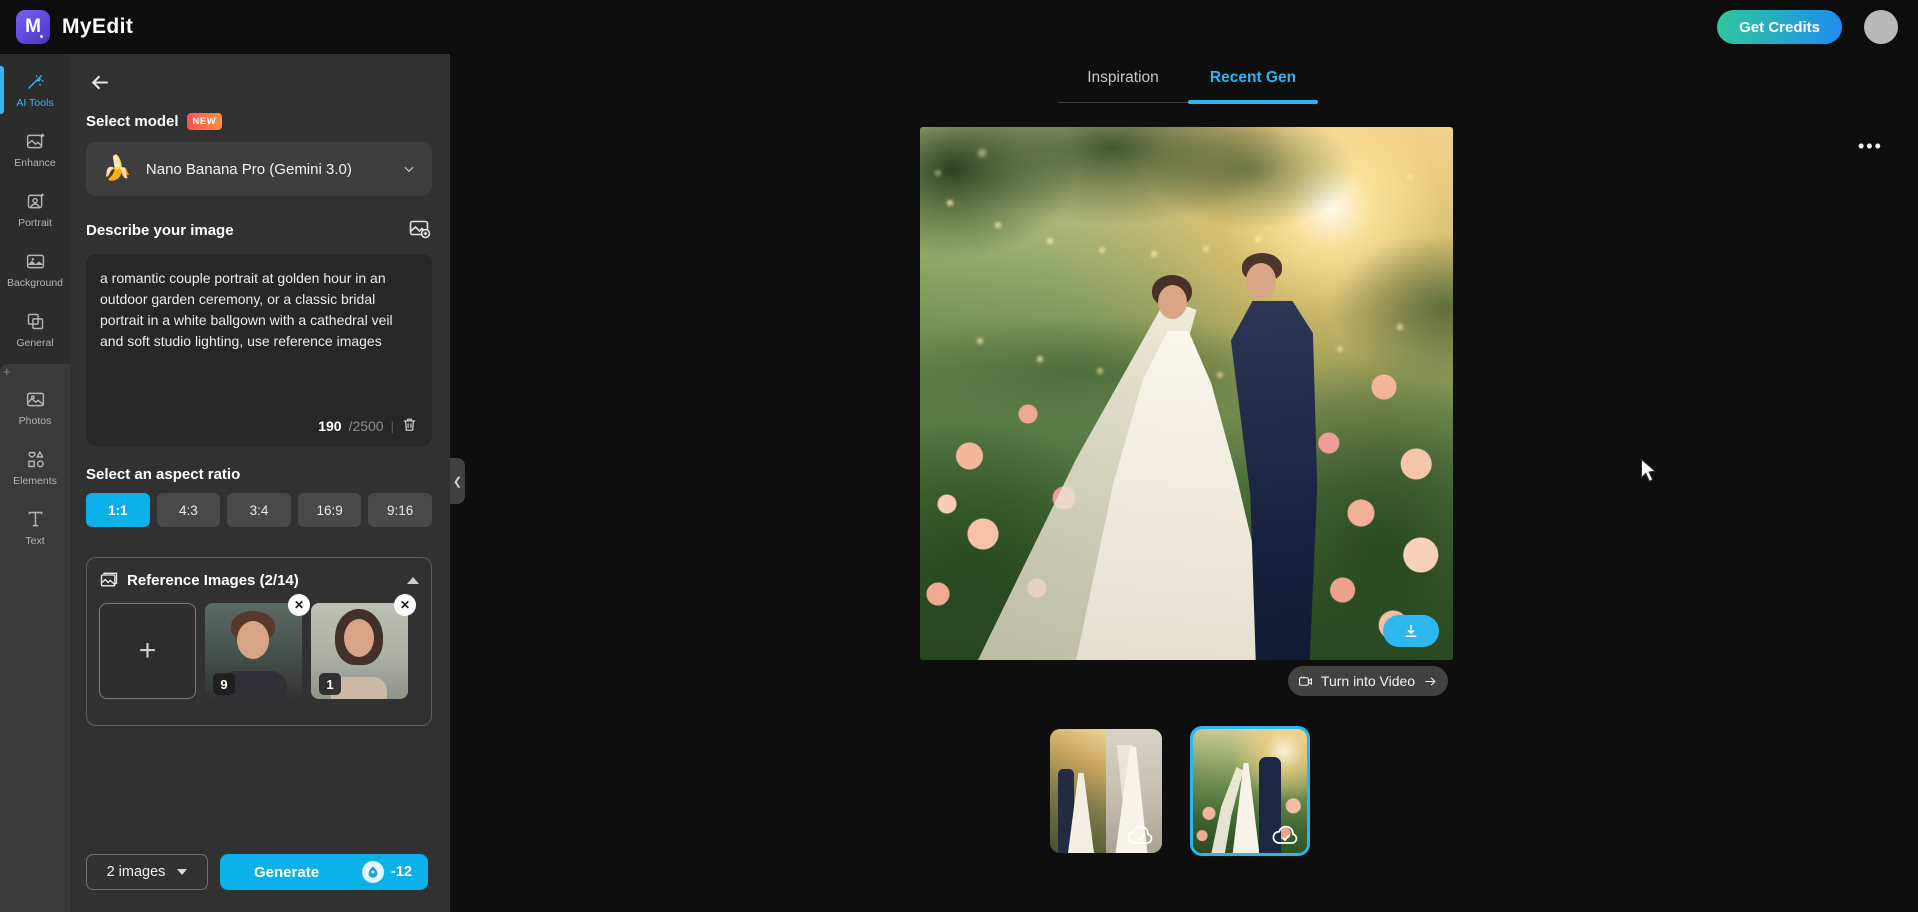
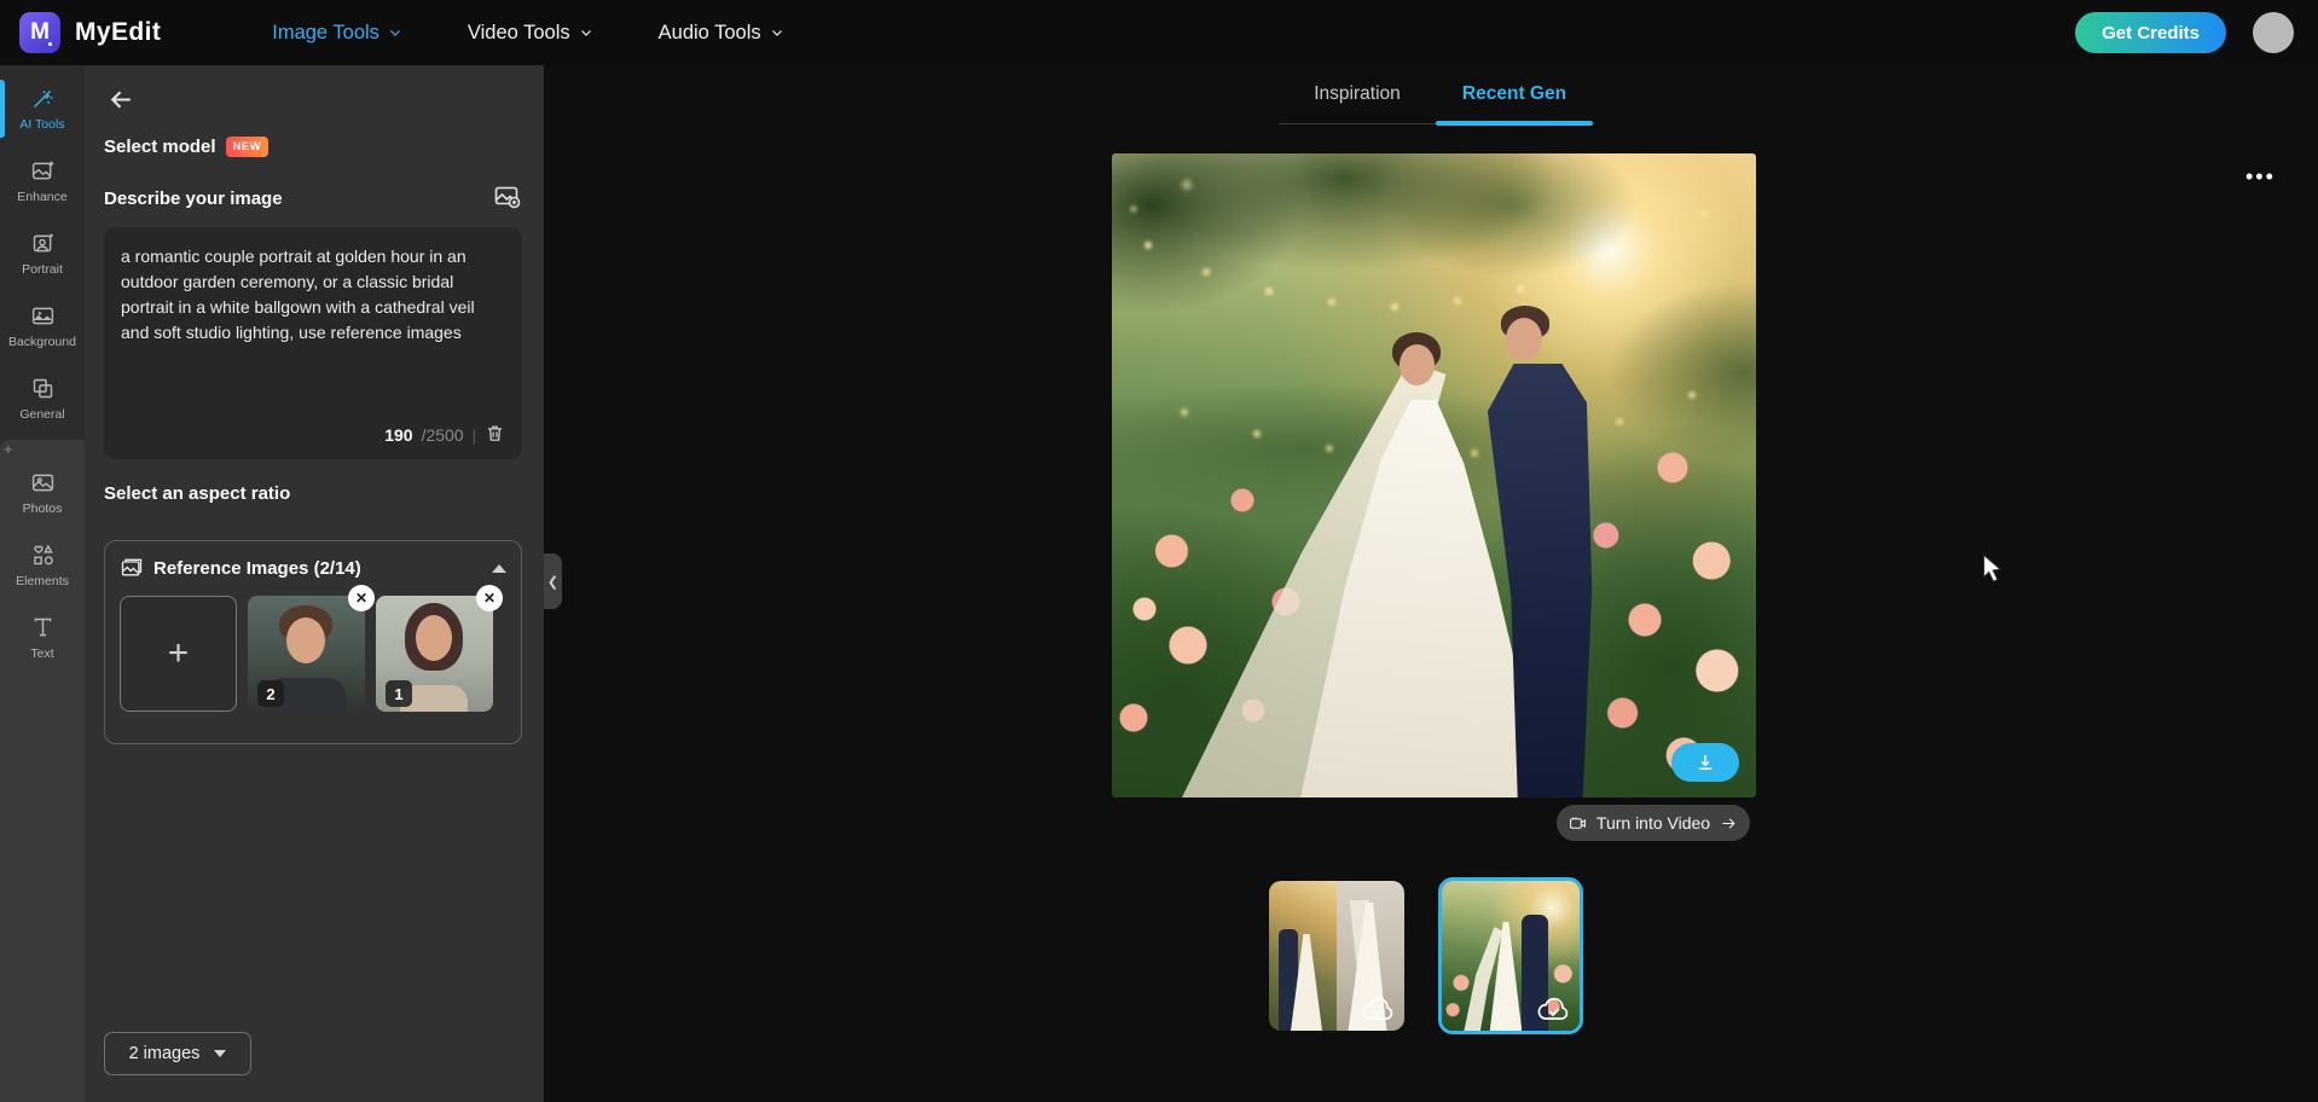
  M
  MyEdit
+ Image Tools
+ Video Tools
+ Audio Tools
  Get Credits
  AI Tools
  Enhance
  Portrait
  Background
  General
  +
  Photos
  Elements
  Text
  Select model
  NEW
- 🍌
- Nano Banana Pro (Gemini 3.0)
  Describe your image
  190
  /2500
  |
  Select an aspect ratio
- 1:1
- 4:3
- 3:4
- 16:9
- 9:16
  Reference Images (2/14)
  +
- 9
+ 2
  ✕
  1
  ✕
  2 images
- Generate
- -12
  ❮
  Inspiration
  Recent Gen
  •••
  Turn into Video
